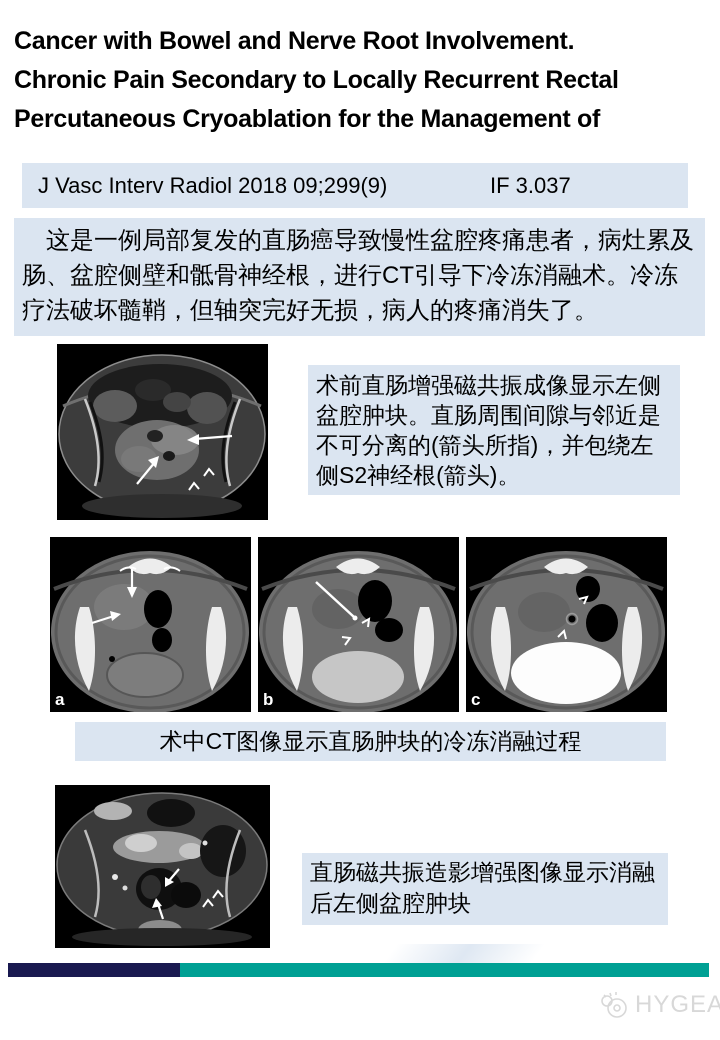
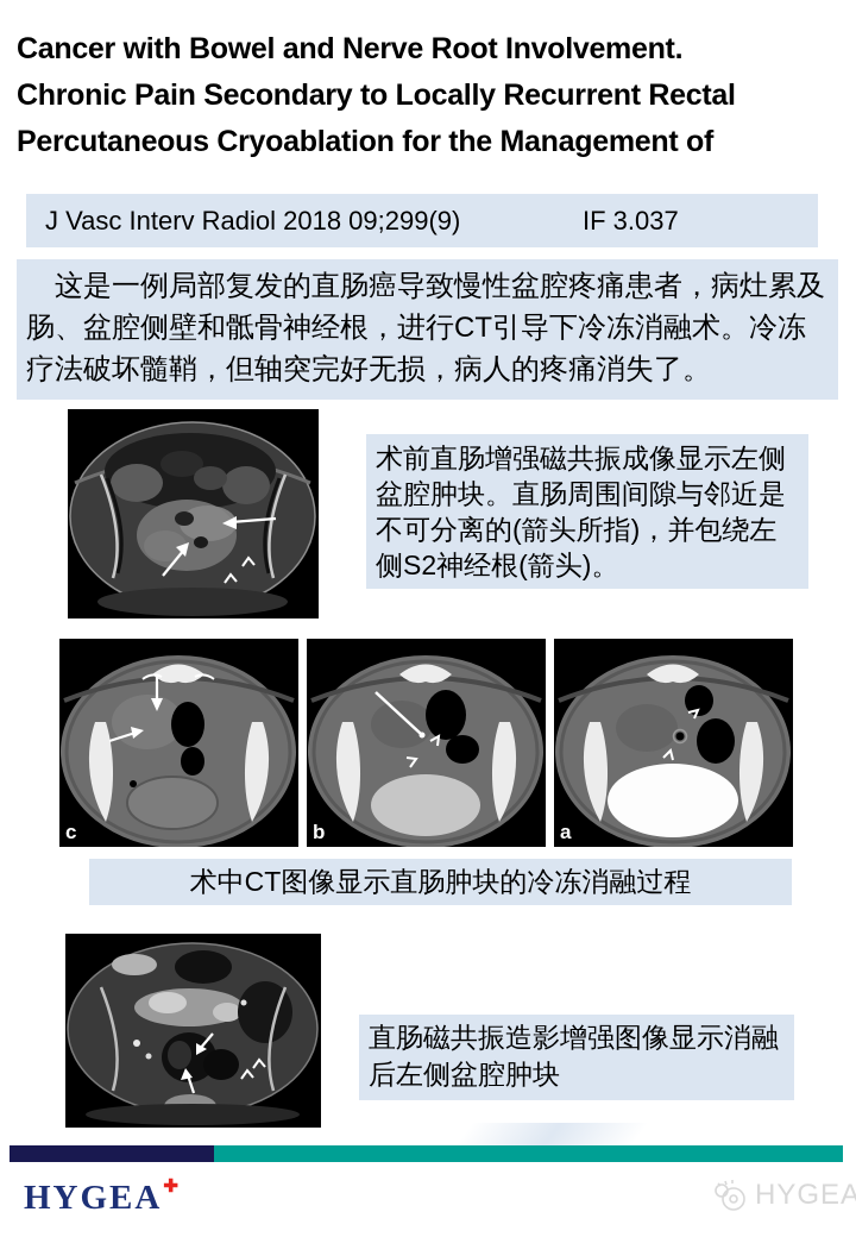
  Cancer with Bowel and Nerve Root Involvement.
  Chronic Pain Secondary to Locally Recurrent Rectal
  Percutaneous Cryoablation for the Management of
  J Vasc Interv Radiol 2018 09;299(9)
  IF 3.037
  这是一例局部复发的直肠癌导致慢性盆腔疼痛患者，病灶累及肠、盆腔侧壁和骶骨神经根，进行CT引导下冷冻消融术。冷冻疗法破坏髓鞘，但轴突完好无损，病人的疼痛消失了。
  术前直肠增强磁共振成像显示左侧盆腔肿块。直肠周围间隙与邻近是不可分离的(箭头所指)，并包绕左侧S2神经根(箭头)。
- a
+ c
  b
- c
+ a
  术中CT图像显示直肠肿块的冷冻消融过程
  直肠磁共振造影增强图像显示消融后左侧盆腔肿块
+ HYGEA✚
  HYGEA
